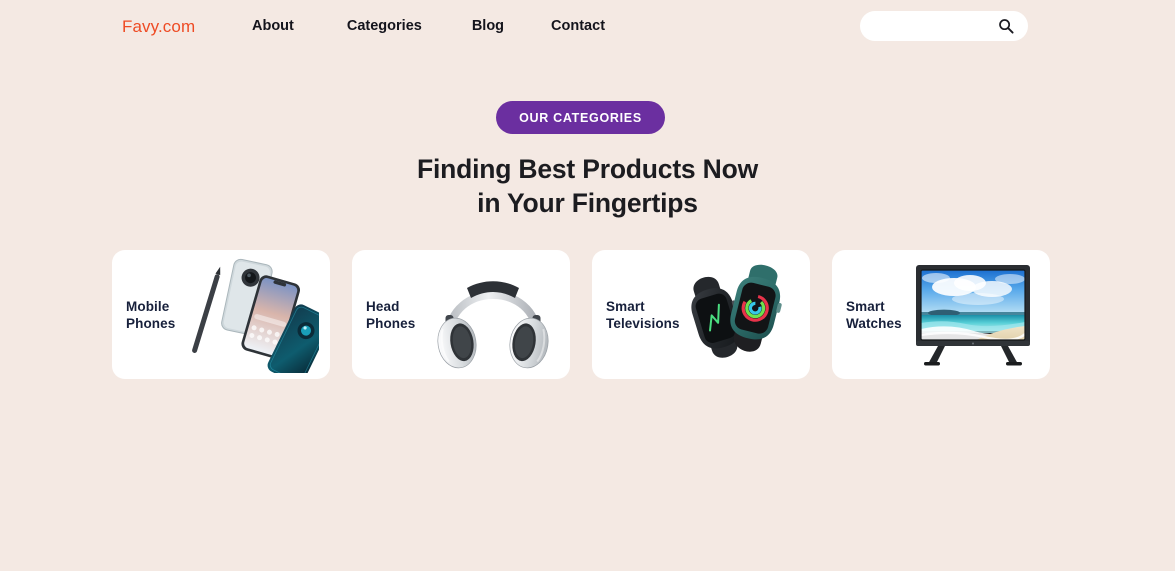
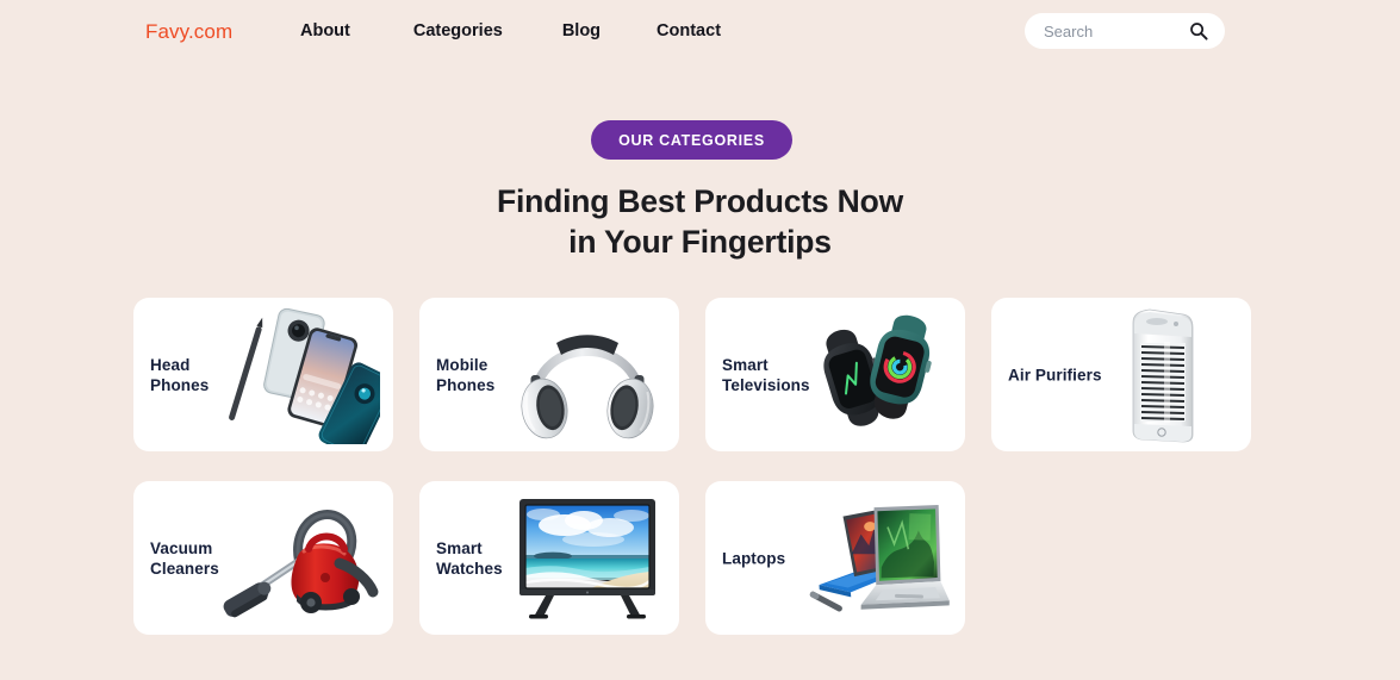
  Favy.com
  About
  Categories
  Blog
  Contact
+ Search
  OUR CATEGORIES
  Finding Best Products Now
  in Your Fingertips
- Mobile
+ Head
  Phones
- Head
+ Mobile
  Phones
  Smart
  Televisions
+ Air Purifiers
+ Vacuum
+ Cleaners
  Smart
  Watches
+ Laptops
